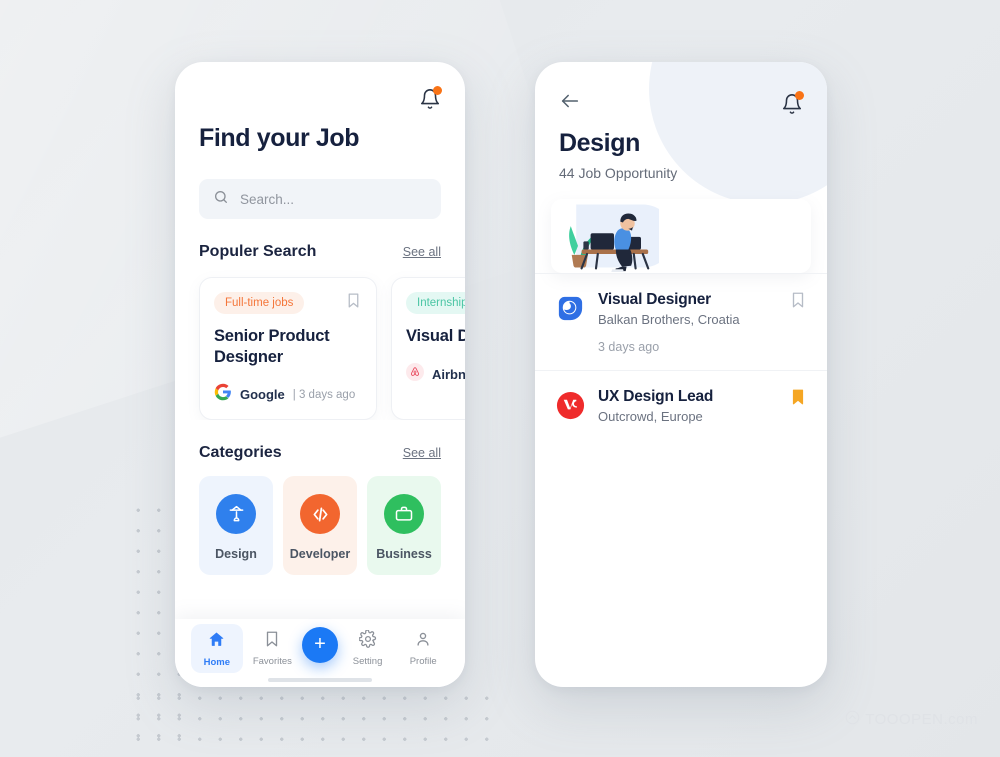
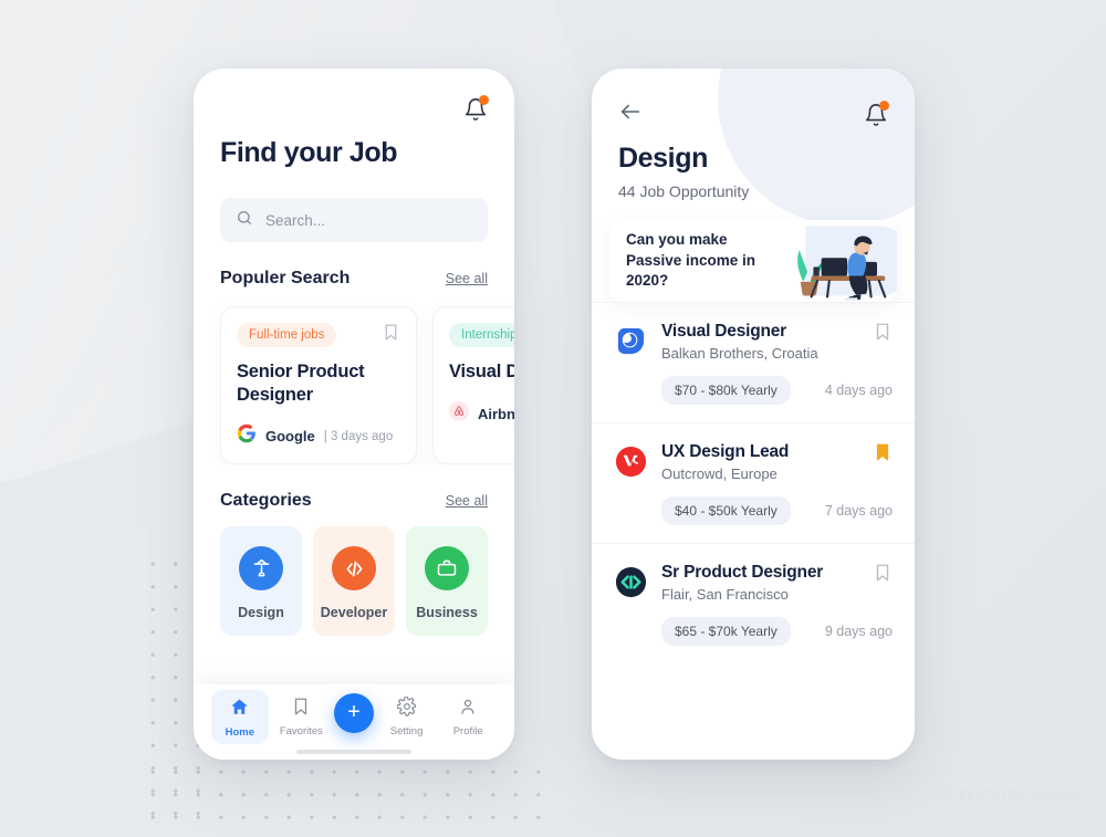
  Find your Job
  Search...
  Populer Search
  See all
  Full-time jobs
  Senior Product Designer
  Google
  | 3 days ago
  Internship
  Airbn
  Categories
  See all
  Design
  Developer
  Business
  Home
  Favorites
  +
  Setting
  Profile
  Design
  44 Job Opportunity
+ Can you make Passive income in 2020?
  Visual Designer
  Balkan Brothers, Croatia
+ $70 - $80k Yearly
- 3 days ago
+ 4 days ago
  UX Design Lead
  Outcrowd, Europe
+ $40 - $50k Yearly
+ 7 days ago
+ Sr Product Designer
+ Flair, San Francisco
+ $65 - $70k Yearly
+ 9 days ago
